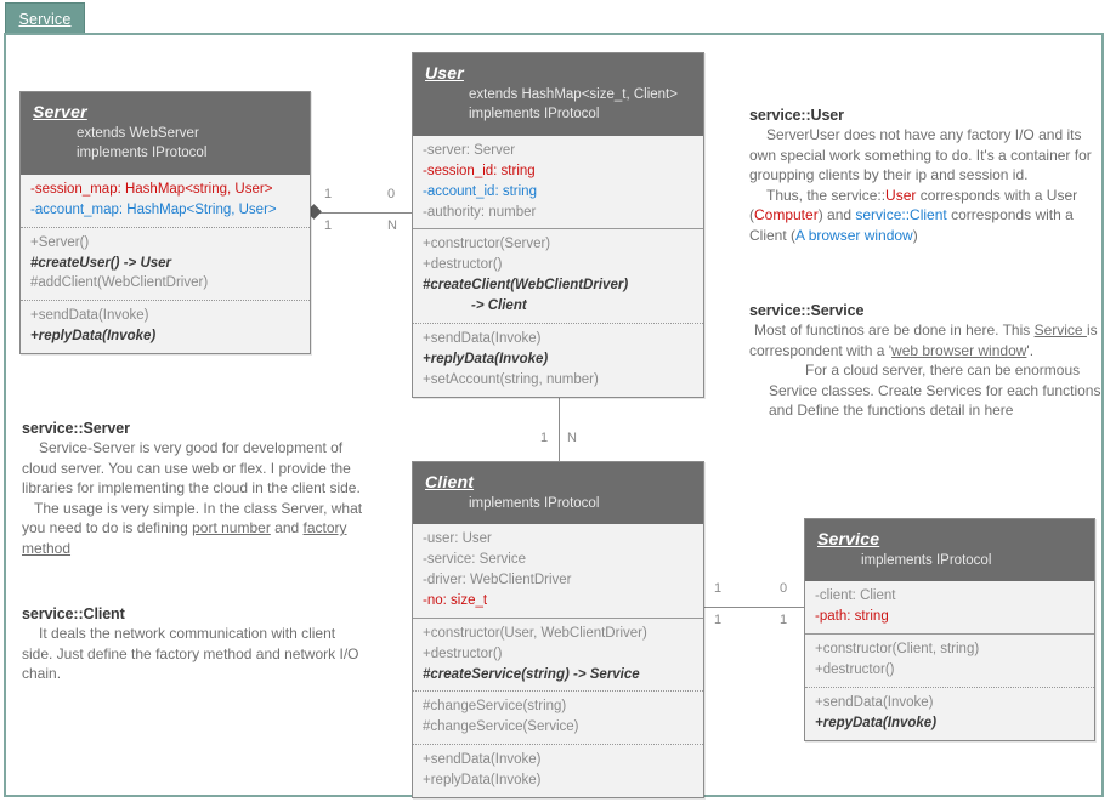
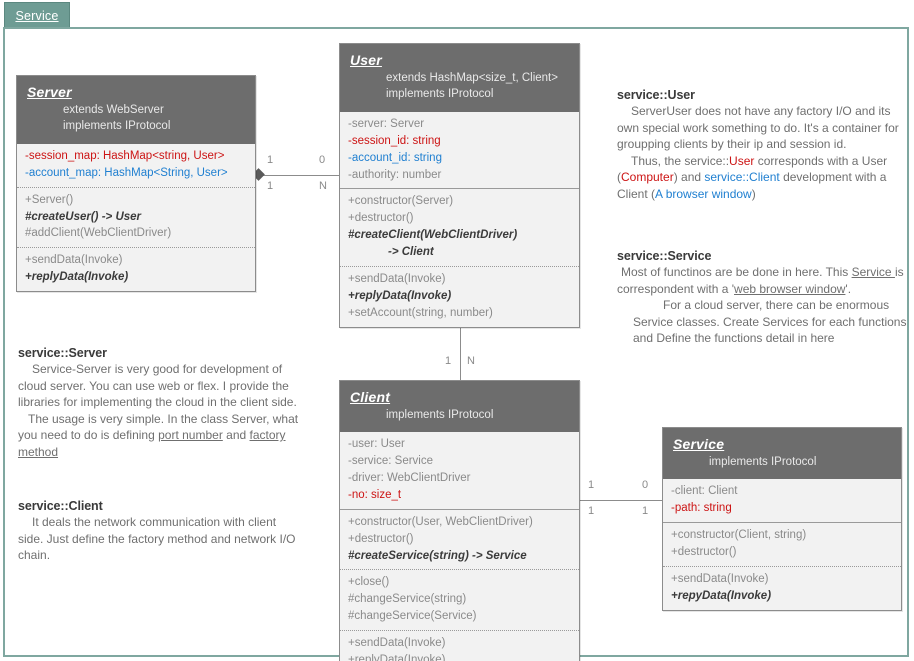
  Service
  1
  1
  0
  N
  1
  N
  1
  1
  0
  1
  Server
  extends WebServer
  implements IProtocol
  -session_map: HashMap<string, User>
  -account_map: HashMap<String, User>
  +Server()
  #createUser() -> User
  #addClient(WebClientDriver)
  +sendData(Invoke)
  +replyData(Invoke)
  User
  extends HashMap<size_t, Client>
  implements IProtocol
  -server: Server
  -session_id: string
  -account_id: string
  -authority: number
  +constructor(Server)
  +destructor()
  #createClient(WebClientDriver)
  -> Client
  +sendData(Invoke)
  +replyData(Invoke)
  +setAccount(string, number)
  Client
  implements IProtocol
  -user: User
  -service: Service
  -driver: WebClientDriver
  -no: size_t
  +constructor(User, WebClientDriver)
  +destructor()
  #createService(string) -> Service
+ +close()
  #changeService(string)
  #changeService(Service)
  +sendData(Invoke)
  +replyData(Invoke)
  Service
  implements IProtocol
  -client: Client
  -path: string
  +constructor(Client, string)
  +destructor()
  +sendData(Invoke)
  +repyData(Invoke)
  service::Server
  Service-Server is very good for development of cloud server. You can use web or flex. I provide the libraries for implementing the cloud in the client side.
  The usage is very simple. In the class Server, what you need to do is defining port number and factory method
  service::Client
  It deals the network communication with client side. Just define the factory method and network I/O chain.
  service::User
  ServerUser does not have any factory I/O and its own special work something to do. It's a container for groupping clients by their ip and session id.
- Thus, the service::User corresponds with a User (Computer) and service::Client corresponds with a Client (A browser window)
+ Thus, the service::User corresponds with a User (Computer) and service::Client development with a Client (A browser window)
  service::Service
  Most of functinos are be done in here. This Service is correspondent with a 'web browser window'.
  For a cloud server, there can be enormous Service classes. Create Services for each functions and Define the functions detail in here
